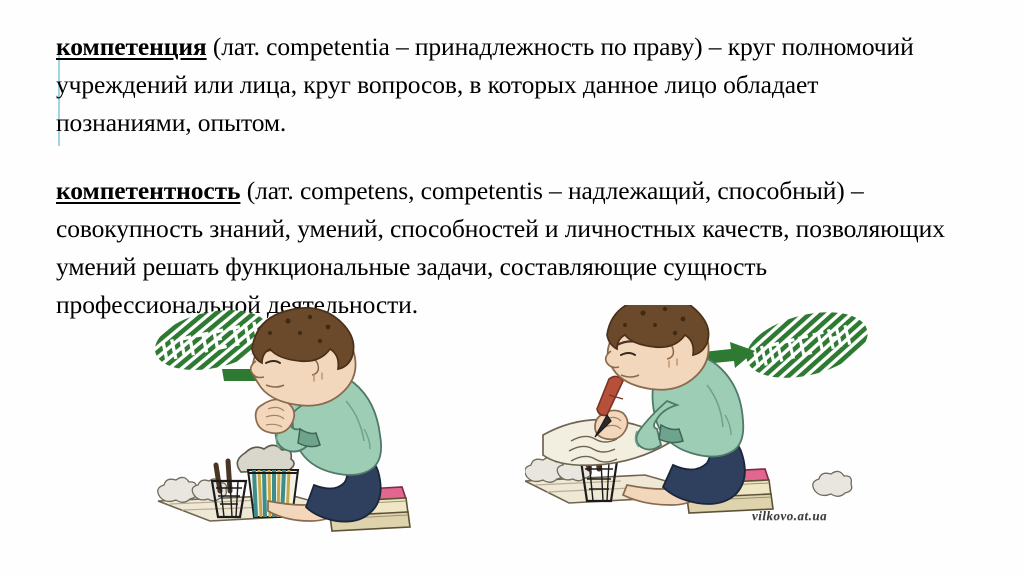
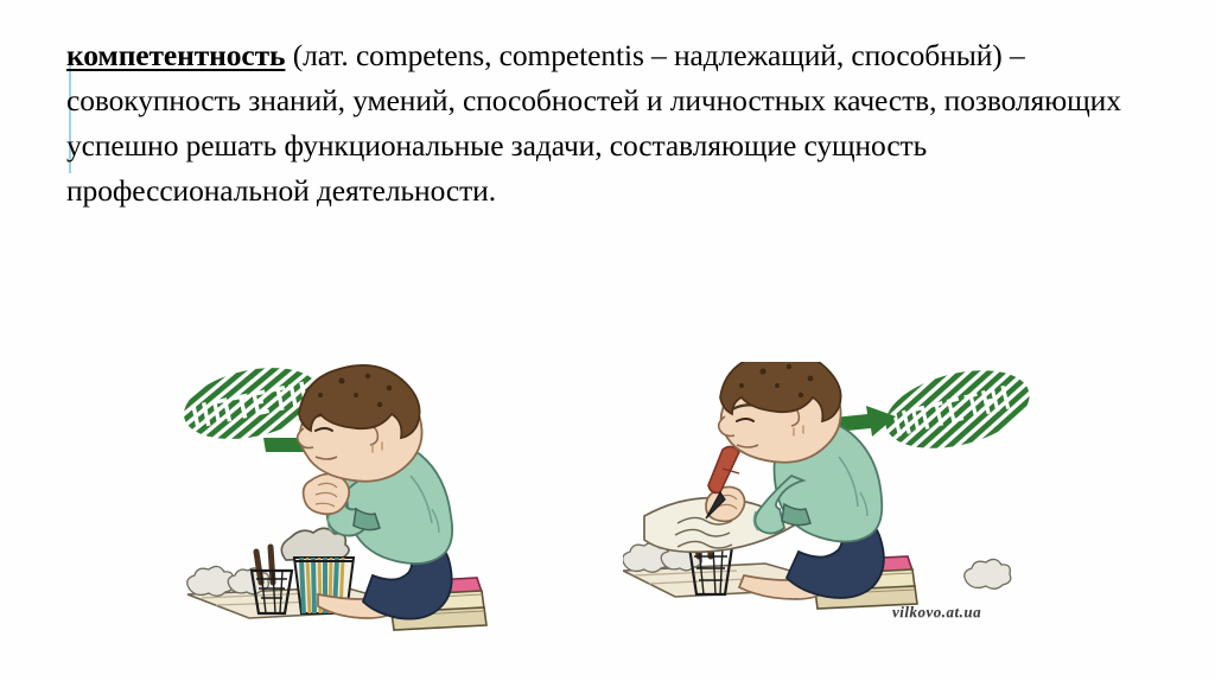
- компетенция (лат. competentia – принадлежность по праву) – круг полномочий учреждений или лица, круг вопросов, в которых данное лицо обладает познаниями, опытом.
- компетентность (лат. competens, competentis – надлежащий, способный) – совокупность знаний, умений, способностей и личностных качеств, позволяющих умений решать функциональные задачи, составляющие сущность профессиональной деятельности.
+ компетентность (лат. competens, competentis – надлежащий, способный) – совокупность знаний, умений, способностей и личностных качеств, позволяющих успешно решать функциональные задачи, составляющие сущность профессиональной деятельности.
  vilkovo.at.ua
